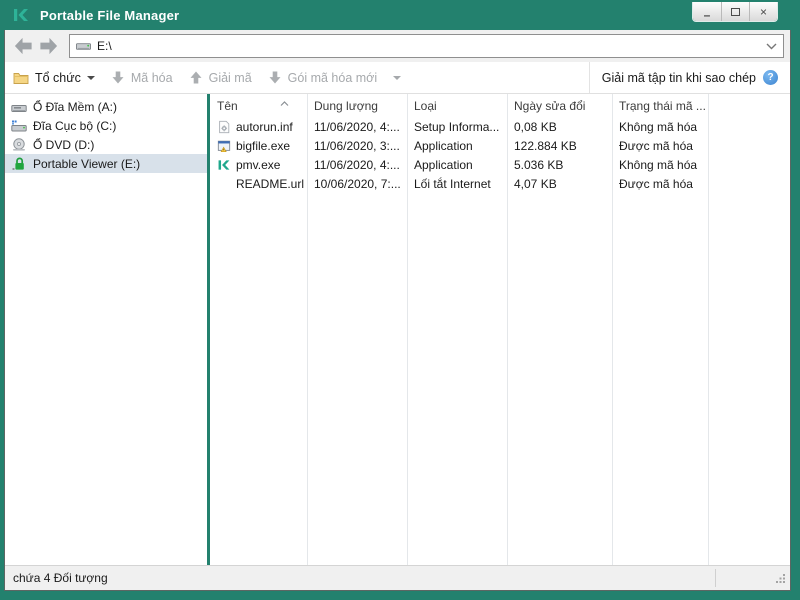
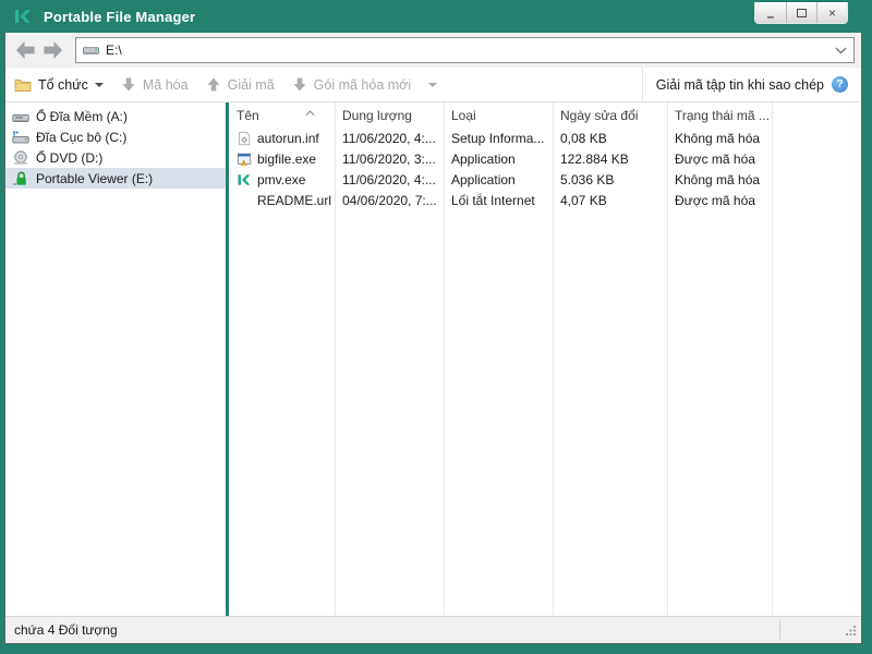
  Portable File Manager
  –
  ×
  E:\
  Tổ chức
  Mã hóa
  Giải mã
  Gói mã hóa mới
  Giải mã tập tin khi sao chép
  ?
  Ổ Đĩa Mềm (A:)
  Đĩa Cục bộ (C:)
  Ổ DVD (D:)
  Portable Viewer (E:)
  Tên
  Dung lượng
  Loại
  Ngày sửa đổi
  Trạng thái mã ...
  autorun.inf
  11/06/2020, 4:...
  Setup Informa...
  0,08 KB
  Không mã hóa
  bigfile.exe
  11/06/2020, 3:...
  Application
  122.884 KB
  Được mã hóa
  pmv.exe
  11/06/2020, 4:...
  Application
  5.036 KB
  Không mã hóa
  README.url
- 10/06/2020, 7:...
+ 04/06/2020, 7:...
  Lối tắt Internet
  4,07 KB
  Được mã hóa
  chứa 4 Đối tượng
